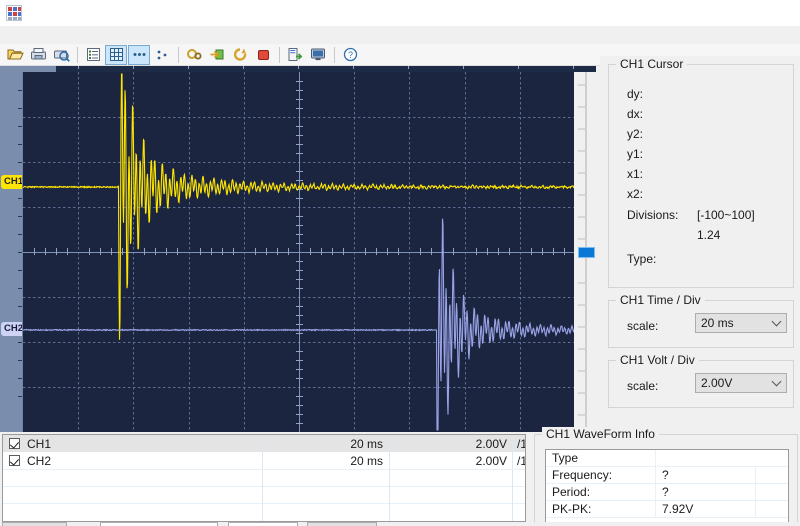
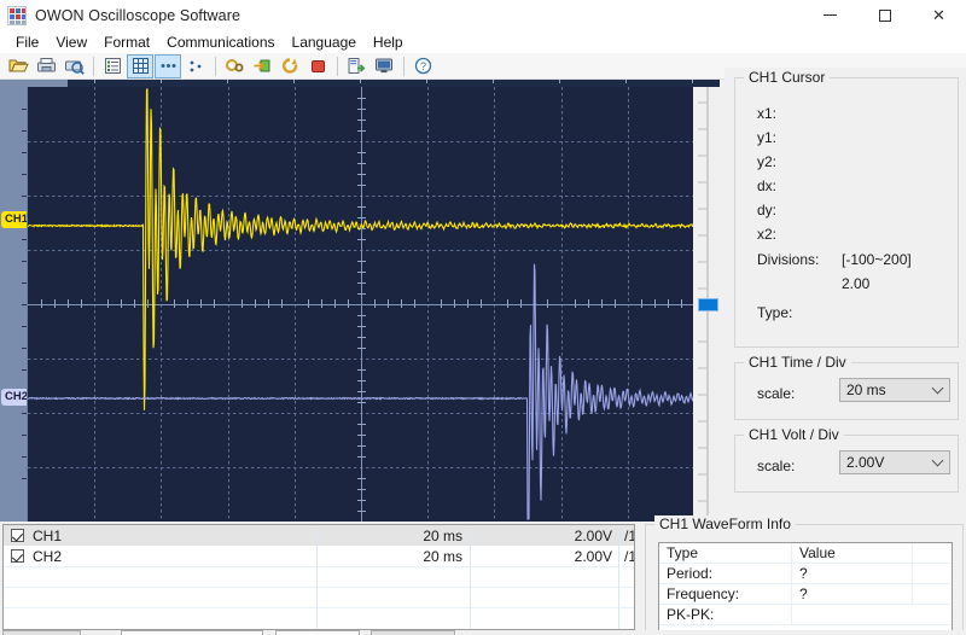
+ OWON Oscilloscope Software
+ ✕
+ File
+ View
+ Format
+ Communications
+ Language
+ Help
  ?
  CH1
  CH2
  CH1 Cursor
- dy:
+ x1:
- dx:
+ y1:
  y2:
- y1:
+ dx:
- x1:
+ dy:
  x2:
  Divisions:
- [-100~100]
+ [-100~200]
- 1.24
+ 2.00
  Type:
  CH1 Time / Div
  scale:
  20 ms
  CH1 Volt / Div
  scale:
  2.00V
  CH1
  20 ms
  2.00V
  CH2
  20 ms
  2.00V
  CH1 WaveForm Info
  Type
+ Value
- Frequency:
+ Period:
  ?
- Period:
+ Frequency:
  ?
  PK-PK:
- 7.92V
